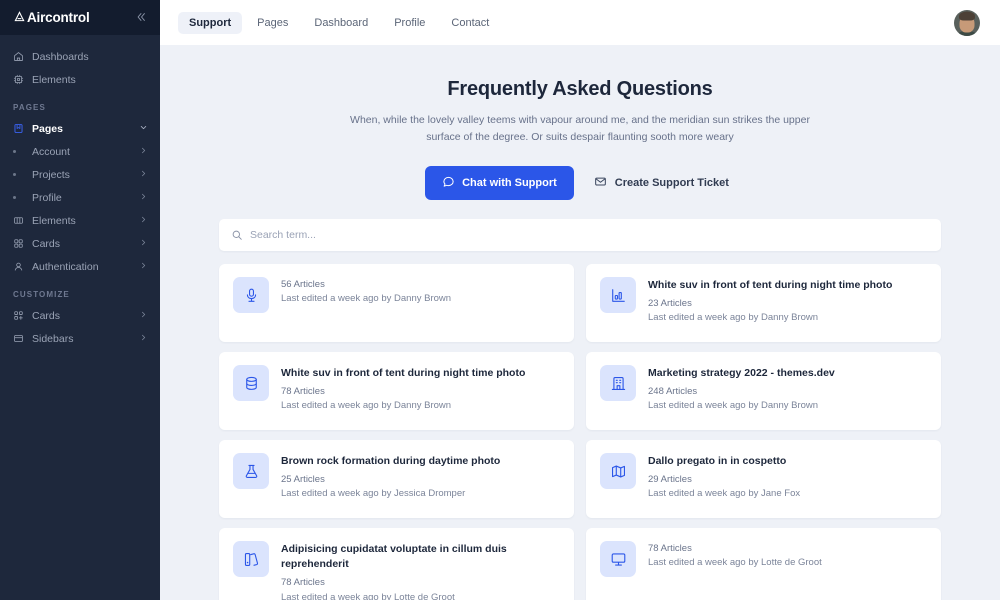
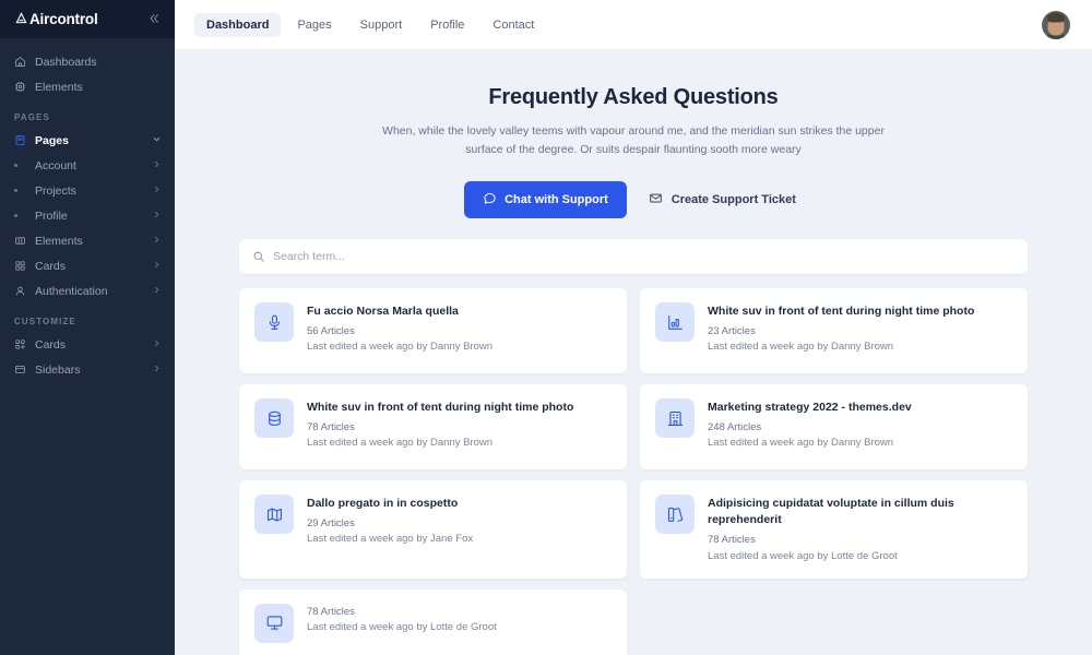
  Aircontrol
  Dashboards
  Elements
  PAGES
  Pages
  Account
  Projects
  Profile
  Elements
  Cards
  Authentication
  CUSTOMIZE
  Cards
  Sidebars
- Support
+ Dashboard
  Pages
- Dashboard
+ Support
  Profile
  Contact
  Frequently Asked Questions
  When, while the lovely valley teems with vapour around me, and the meridian sun strikes the upper surface of the degree. Or suits despair flaunting sooth more weary
  Chat with Support
  Create Support Ticket
  Search term...
+ Fu accio Norsa Marla quella
  56 Articles
  Last edited a week ago by Danny Brown
  White suv in front of tent during night time photo
  23 Articles
  Last edited a week ago by Danny Brown
  White suv in front of tent during night time photo
  78 Articles
  Last edited a week ago by Danny Brown
  Marketing strategy 2022 - themes.dev
  248 Articles
  Last edited a week ago by Danny Brown
- Brown rock formation during daytime photo
- 25 Articles
- Last edited a week ago by Jessica Dromper
  Dallo pregato in in cospetto
  29 Articles
  Last edited a week ago by Jane Fox
  Adipisicing cupidatat voluptate in cillum duis reprehenderit
  78 Articles
  Last edited a week ago by Lotte de Groot
  78 Articles
  Last edited a week ago by Lotte de Groot
